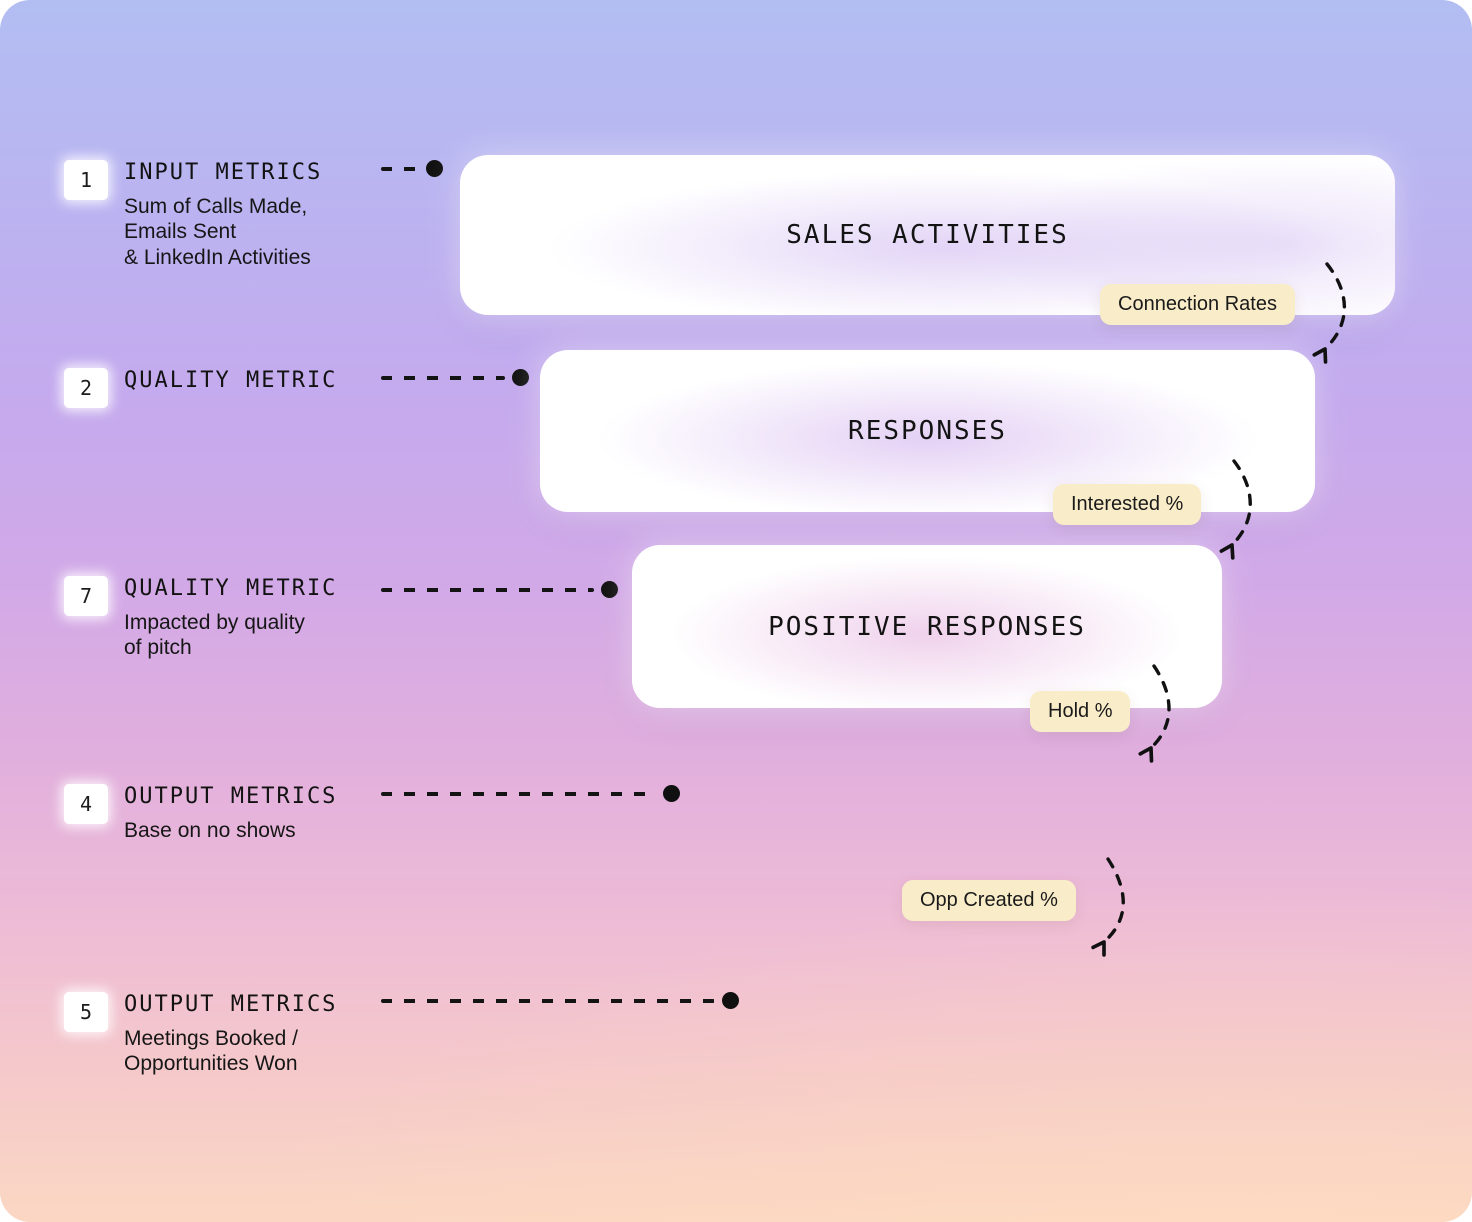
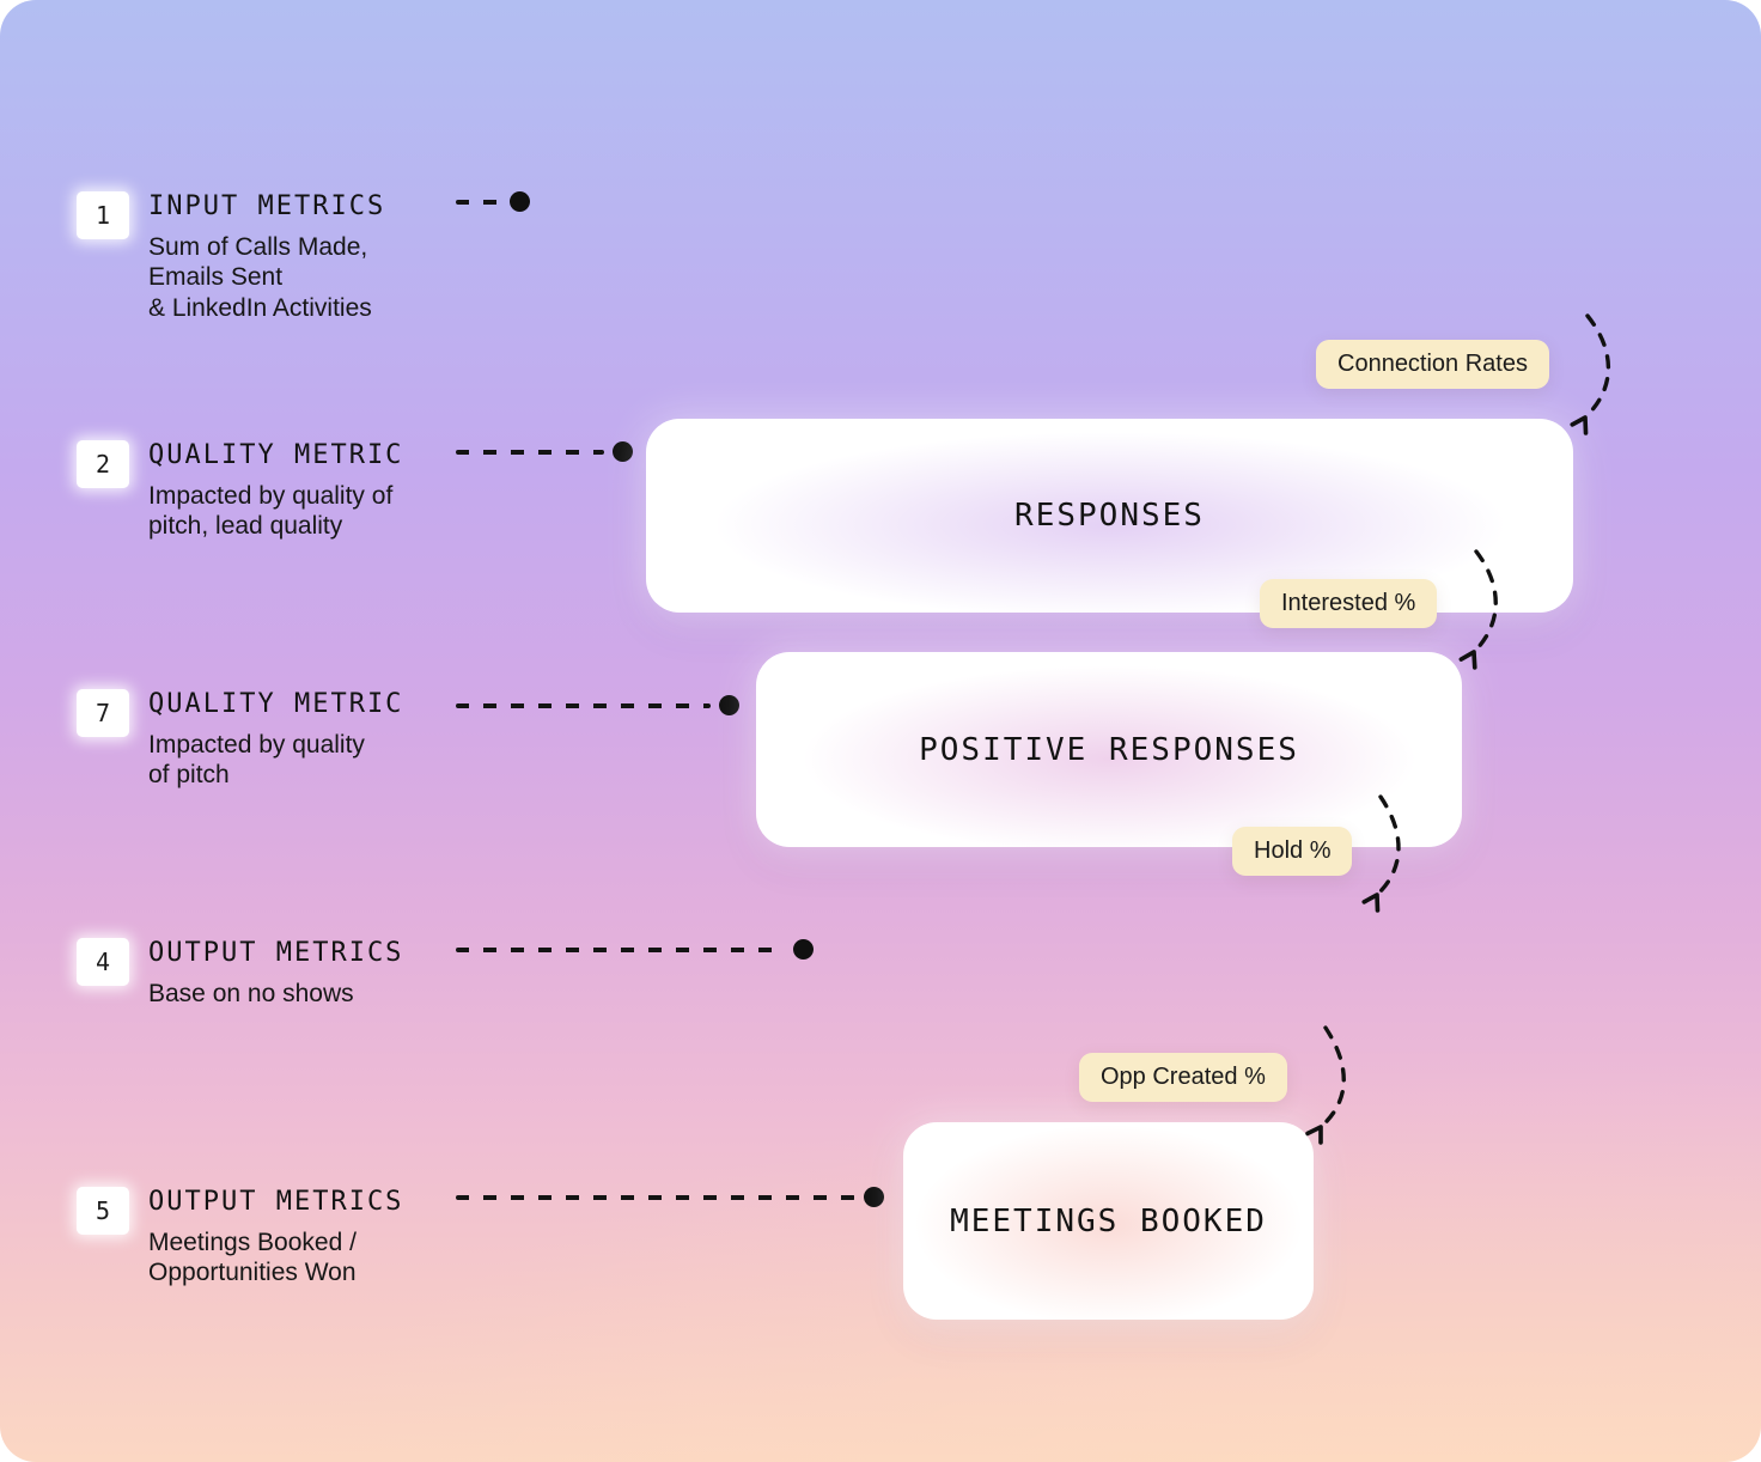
  1
  INPUT METRICS
  Sum of Calls Made,
  Emails Sent
  & LinkedIn Activities
  2
  QUALITY METRIC
+ Impacted by quality of
+ pitch, lead quality
  7
  QUALITY METRIC
  Impacted by quality
  of pitch
  4
  OUTPUT METRICS
  Base on no shows
  5
  OUTPUT METRICS
  Meetings Booked /
  Opportunities Won
- SALES ACTIVITIES
  RESPONSES
  POSITIVE RESPONSES
+ MEETINGS BOOKED
  Connection Rates
  Interested %
  Hold %
  Opp Created %
